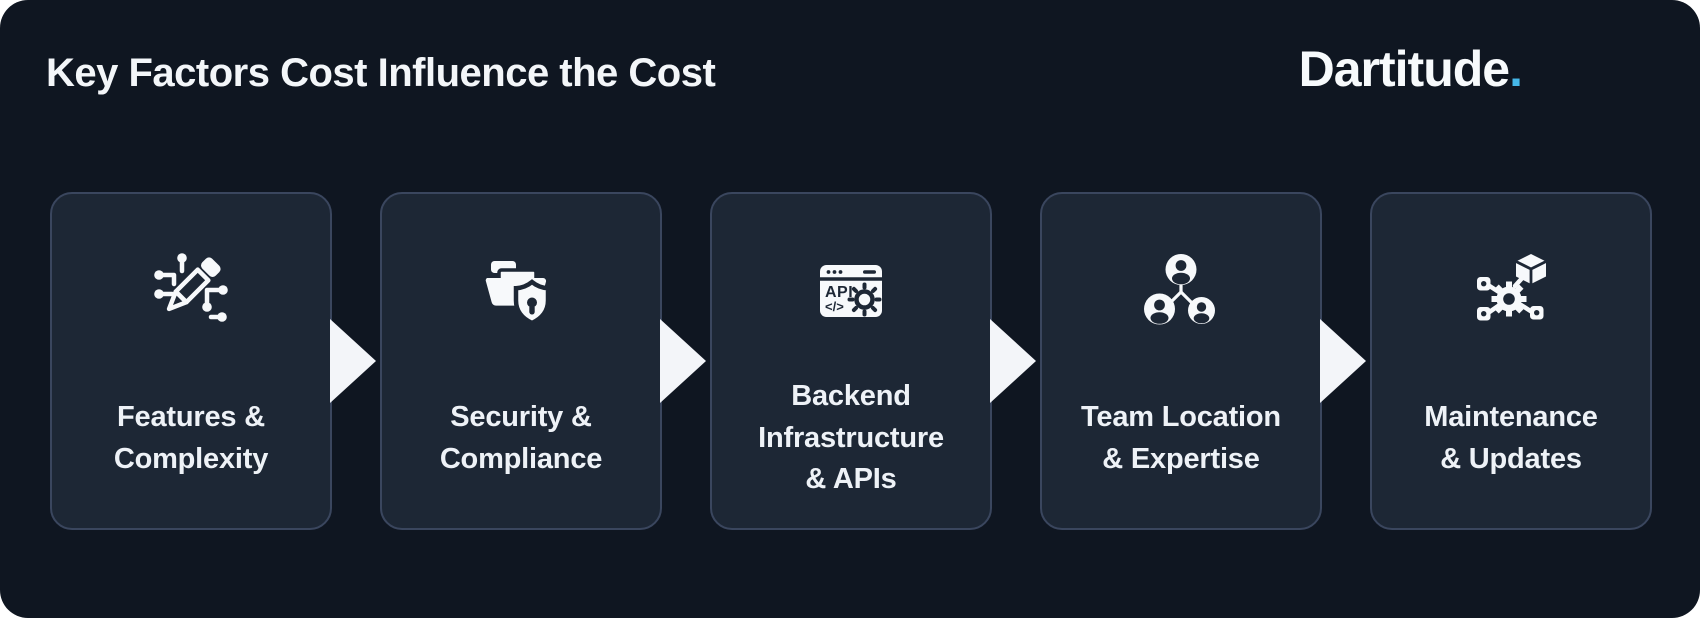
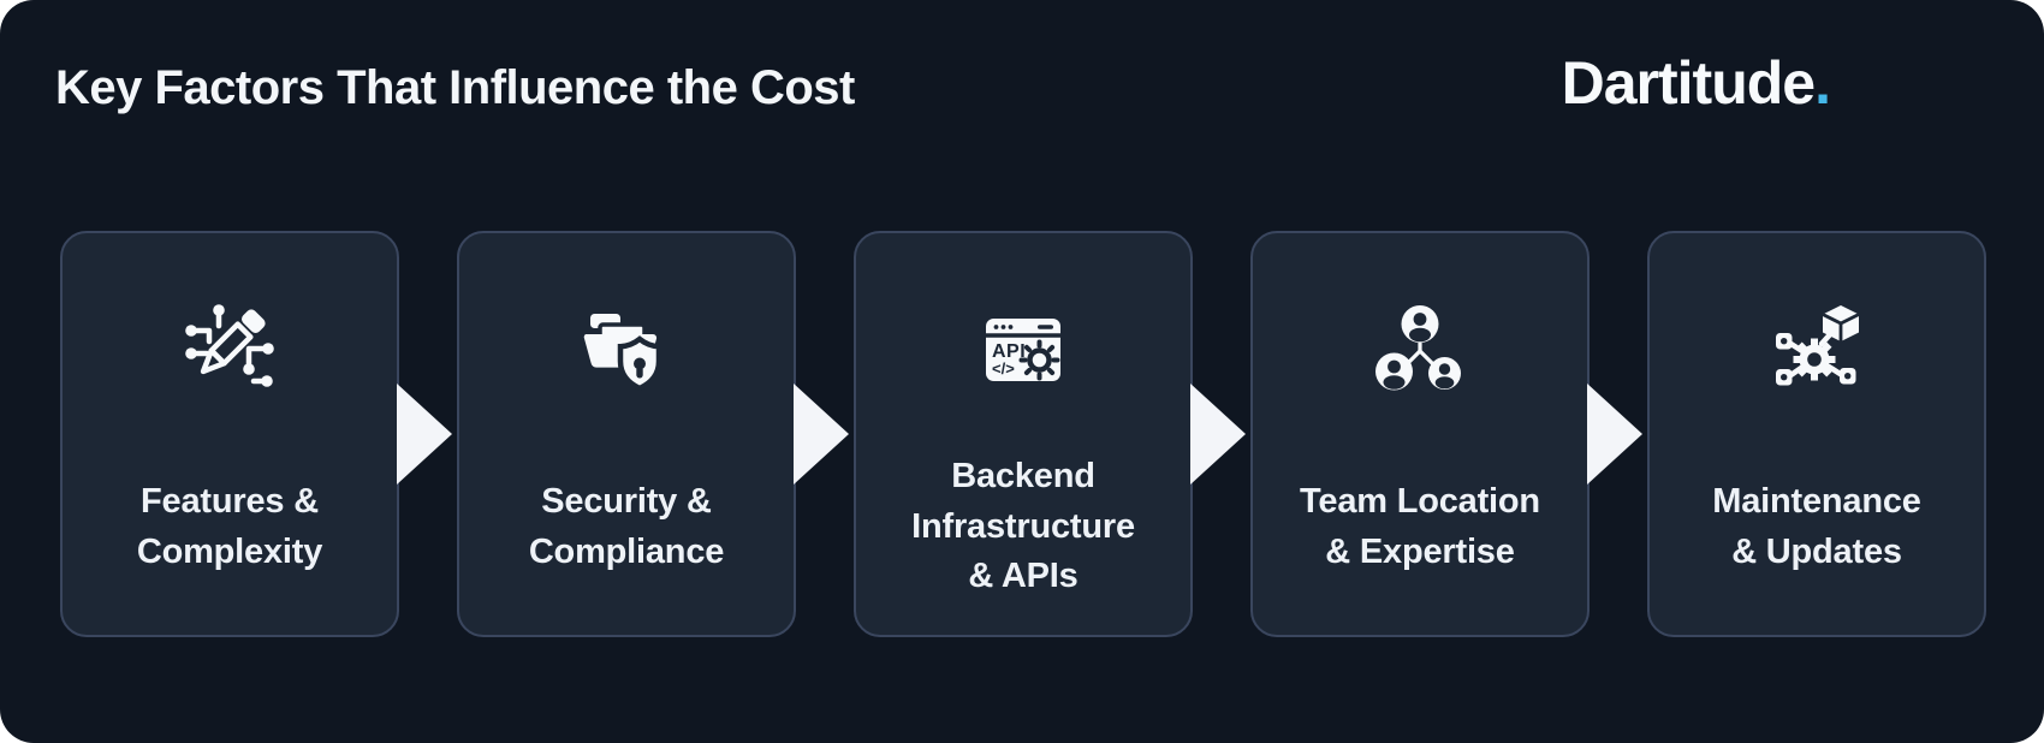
- Key Factors Cost Influence the Cost
+ Key Factors That Influence the Cost
  Dartitude.
  Features &
  Complexity
  Security &
  Compliance
  API
  </>
  Backend
  Infrastructure
  & APIs
  Team Location
  & Expertise
  Maintenance
  & Updates
